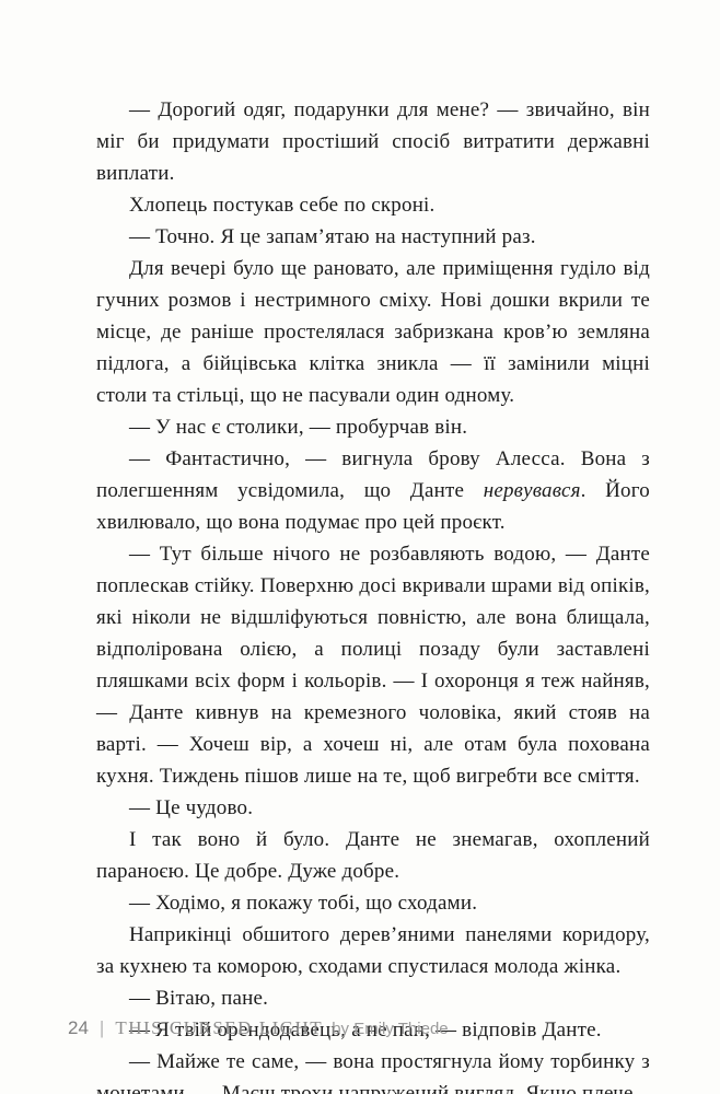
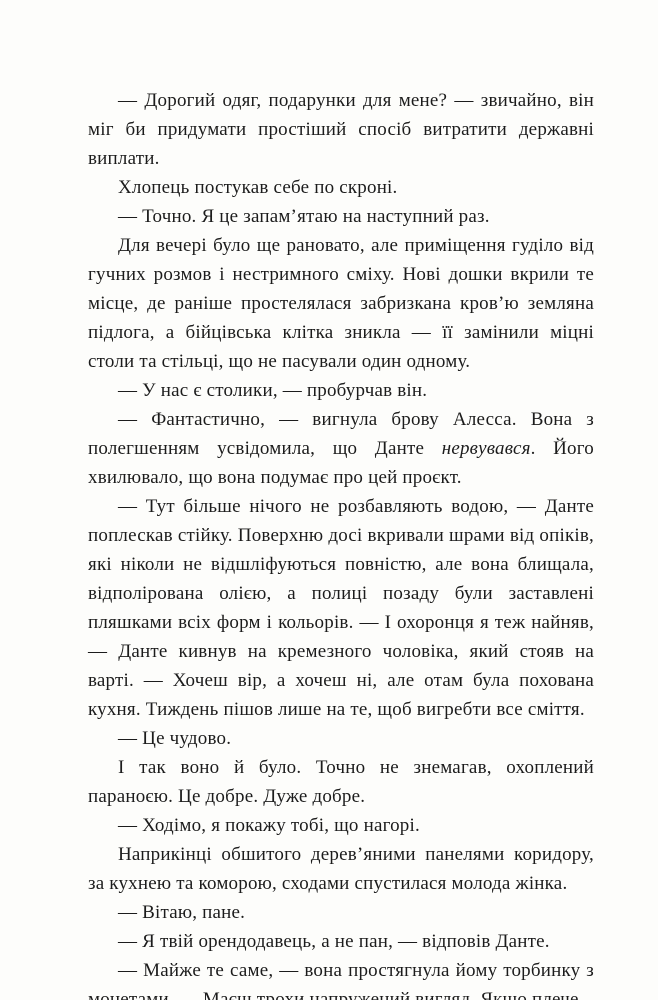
  — Дорогий одяг, подарунки для мене? — звичайно, він міг би придумати простіший спосіб витратити державні виплати.
  Хлопець постукав себе по скроні.
  — Точно. Я це запам’ятаю на наступний раз.
  Для вечері було ще рановато, але приміщення гуділо від гучних розмов і нестримного сміху. Нові дошки вкрили те місце, де раніше простелялася забризкана кров’ю земляна підлога, а бійцівська клітка зникла — її замінили міцні столи та стільці, що не пасували один одному.
  — У нас є столики, — пробурчав він.
  — Фантастично, — вигнула брову Алесса. Вона з полегшенням усвідомила, що Данте нервувався. Його хвилювало, що вона подумає про цей проєкт.
  — Тут більше нічого не розбавляють водою, — Данте поплескав стійку. Поверхню досі вкривали шрами від опіків, які ніколи не відшліфуються повністю, але вона блищала, відполірована олією, а полиці позаду були заставлені пляшками всіх форм і кольорів. — І охоронця я теж найняв, — Данте кивнув на кремезного чоловіка, який стояв на варті. — Хочеш вір, а хочеш ні, але отам була похована кухня. Тиждень пішов лише на те, щоб вигребти все сміття.
  — Це чудово.
- І так воно й було. Данте не знемагав, охоплений параноєю. Це добре. Дуже добре.
+ І так воно й було. Точно не знемагав, охоплений параноєю. Це добре. Дуже добре.
- — Ходімо, я покажу тобі, що сходами.
+ — Ходімо, я покажу тобі, що нагорі.
  Наприкінці обшитого дерев’яними панелями коридору, за кухнею та коморою, сходами спустилася молода жінка.
  — Вітаю, пане.
  — Я твій орендодавець, а не пан, — відповів Данте.
- 24
- |
- THIS CURSED LIGHT
- by Emily Thiede
